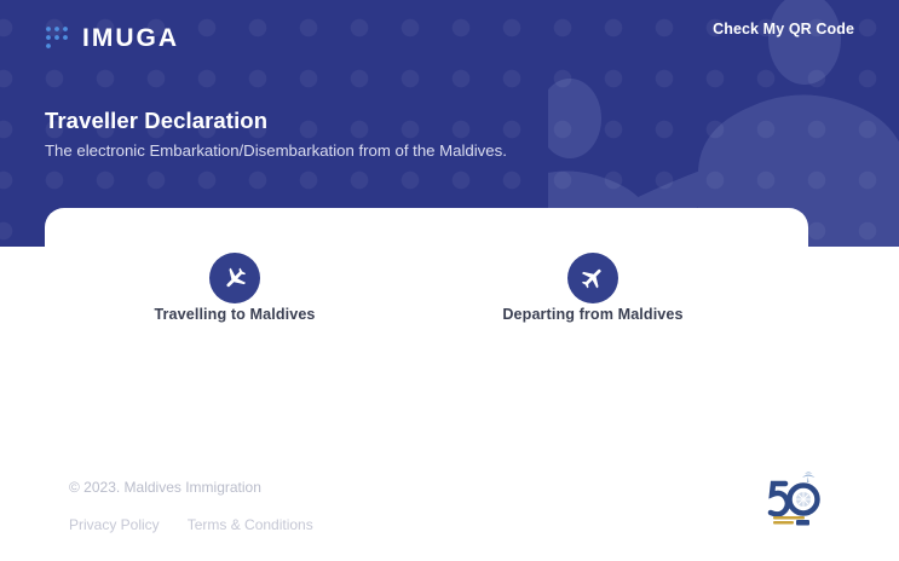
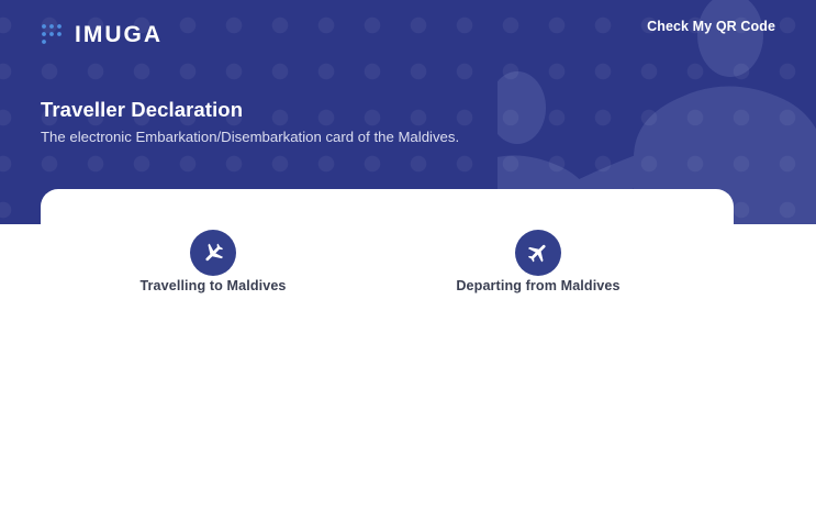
  IMUGA
  Check My QR Code
  Traveller Declaration
- The electronic Embarkation/Disembarkation from of the Maldives.
+ The electronic Embarkation/Disembarkation card of the Maldives.
  Travelling to Maldives
  Departing from Maldives
- © 2023. Maldives Immigration
- Privacy Policy
- Terms & Conditions
